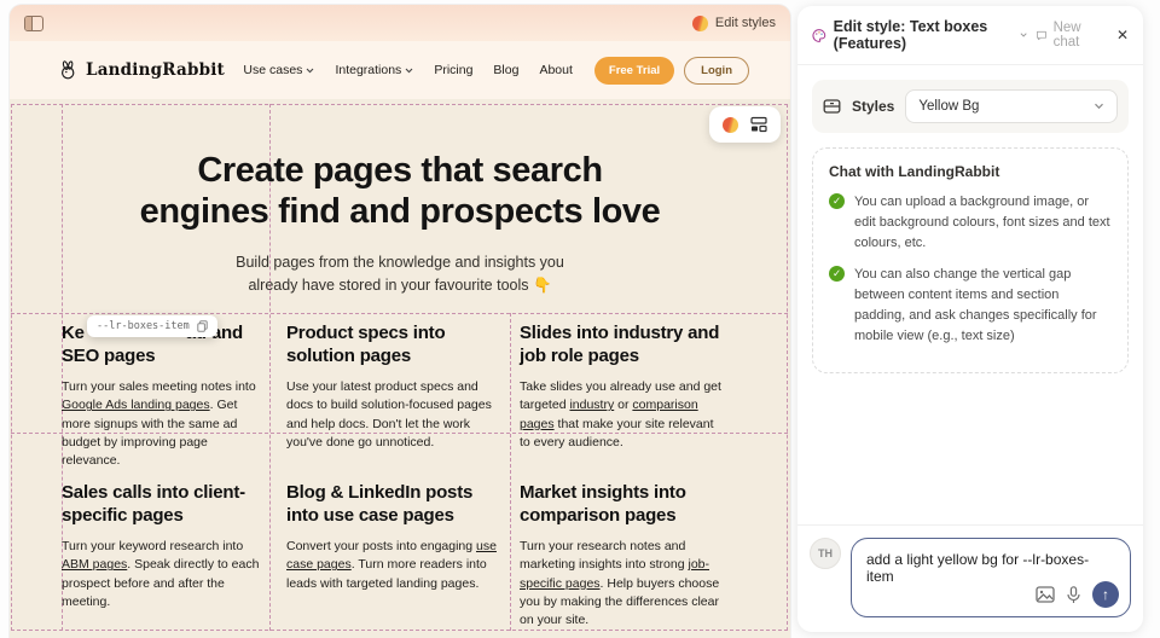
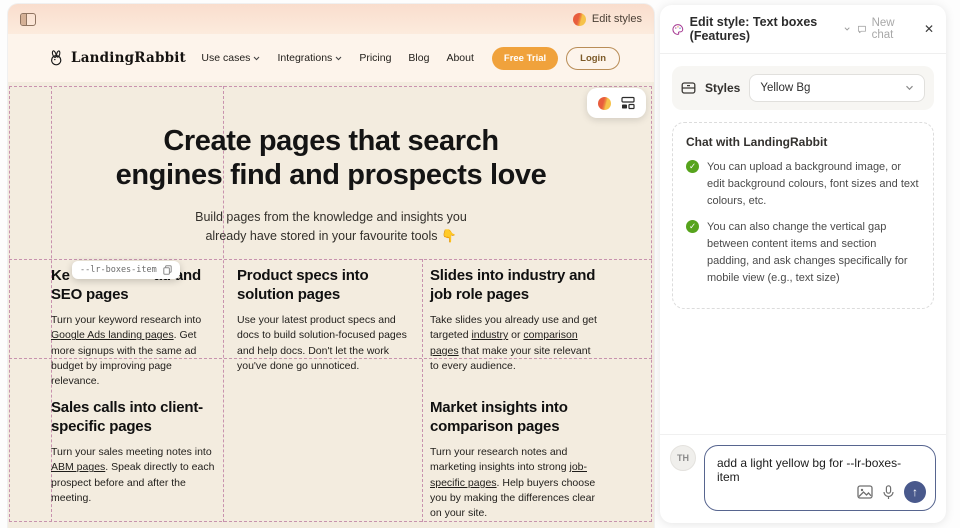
  Edit styles
  LandingRabbit
  Use cases
  Integrations
  Pricing
  Blog
  About
  Free Trial
  Login
  Create pages that search
  engines find and prospects love
  Build pages from the knowledge and insights you
  already have stored in your favourite tools 👇
  --lr-boxes-item
  SEO pages
- Turn your sales meeting notes into Google Ads landing pages. Get more signups with the same ad budget by improving page relevance.
+ Turn your keyword research into Google Ads landing pages. Get more signups with the same ad budget by improving page relevance.
  Product specs into solution pages
  Use your latest product specs and docs to build solution-focused pages and help docs. Don't let the work you've done go unnoticed.
  Slides into industry and job role pages
  Take slides you already use and get targeted industry or comparison pages that make your site relevant to every audience.
  Sales calls into client-specific pages
- Turn your keyword research into ABM pages. Speak directly to each prospect before and after the meeting.
+ Turn your sales meeting notes into ABM pages. Speak directly to each prospect before and after the meeting.
- Blog & LinkedIn posts into use case pages
- Convert your posts into engaging use case pages. Turn more readers into leads with targeted landing pages.
  Market insights into comparison pages
  Turn your research notes and marketing insights into strong job-specific pages. Help buyers choose you by making the differences clear on your site.
  Edit style: Text boxes (Features)
  New chat
  ✕
  Styles
  Yellow Bg
  Chat with LandingRabbit
  ✓
  You can upload a background image, or edit background colours, font sizes and text colours, etc.
  ✓
  You can also change the vertical gap between content items and section padding, and ask changes specifically for mobile view (e.g., text size)
  TH
  add a light yellow bg for --lr-boxes-item
  ↑
